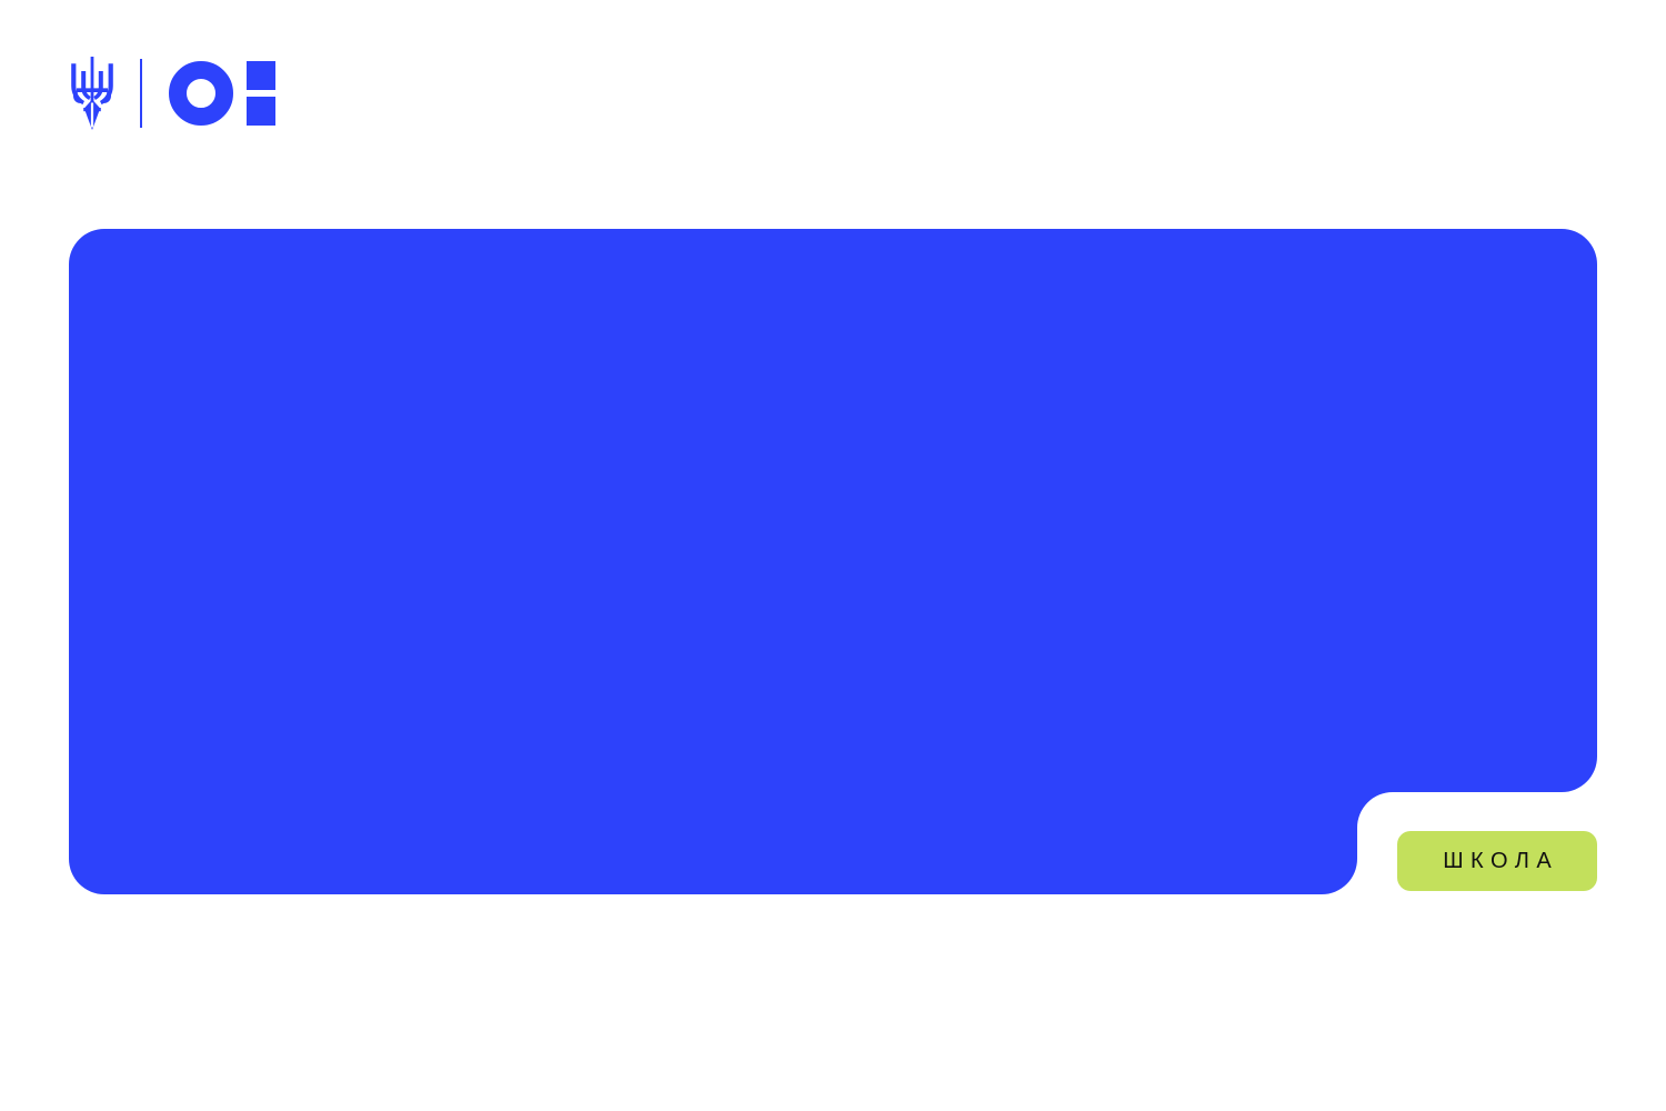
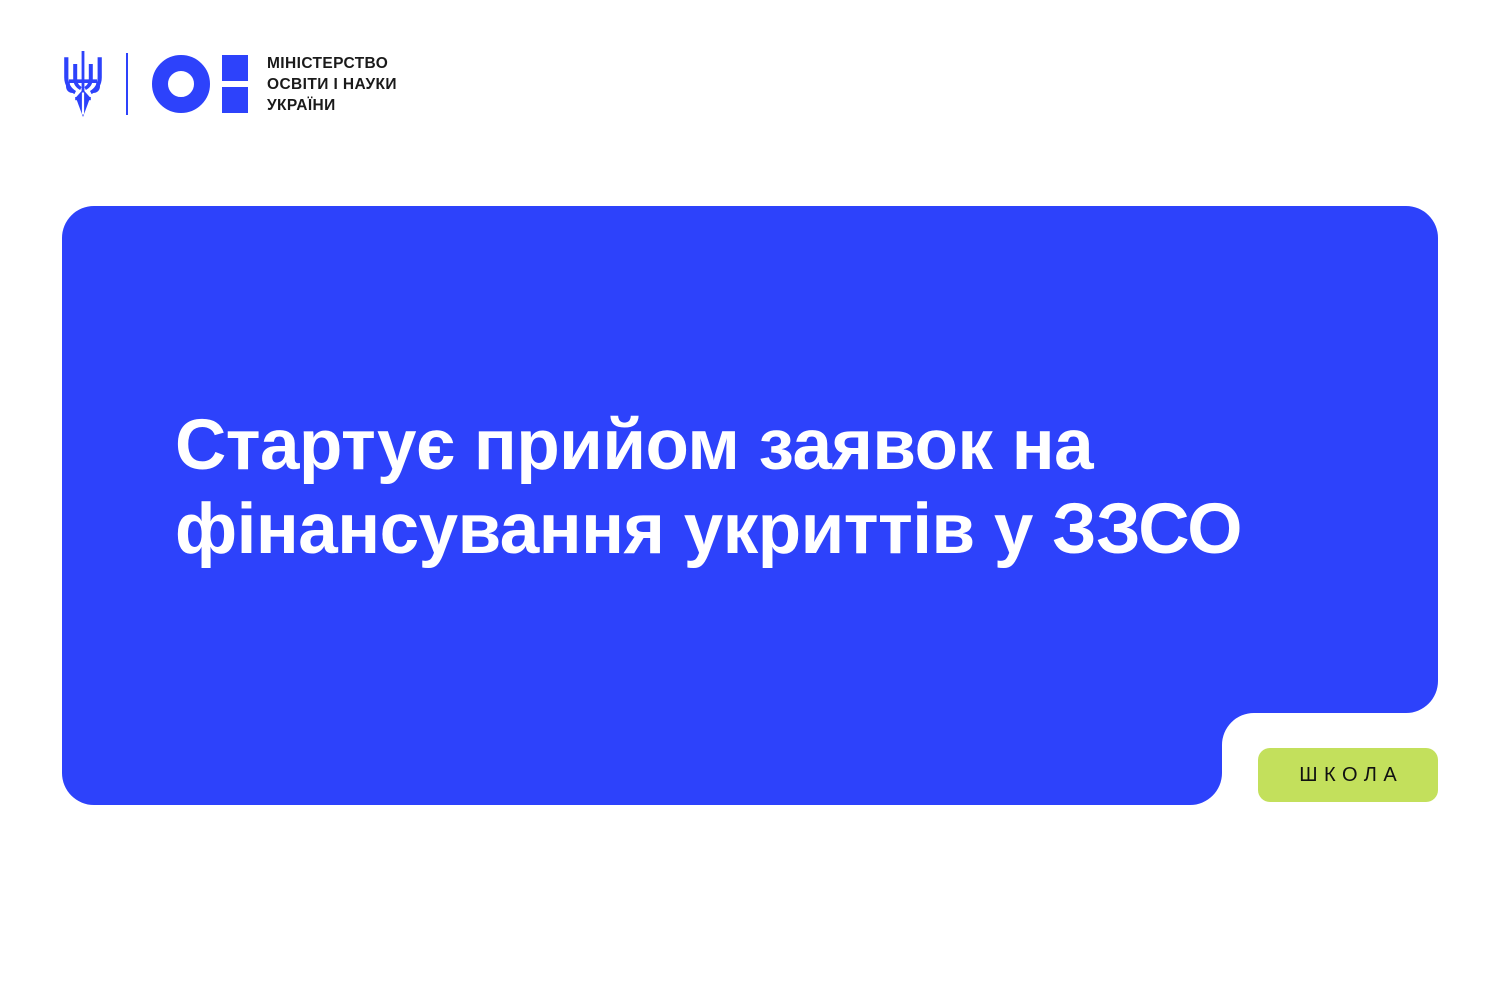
+ МІНІСТЕРСТВО
+ ОСВІТИ І НАУКИ
+ УКРАЇНИ
+ Стартує прийом заявок на
+ фінансування укриттів у ЗЗСО
  ШКОЛА
